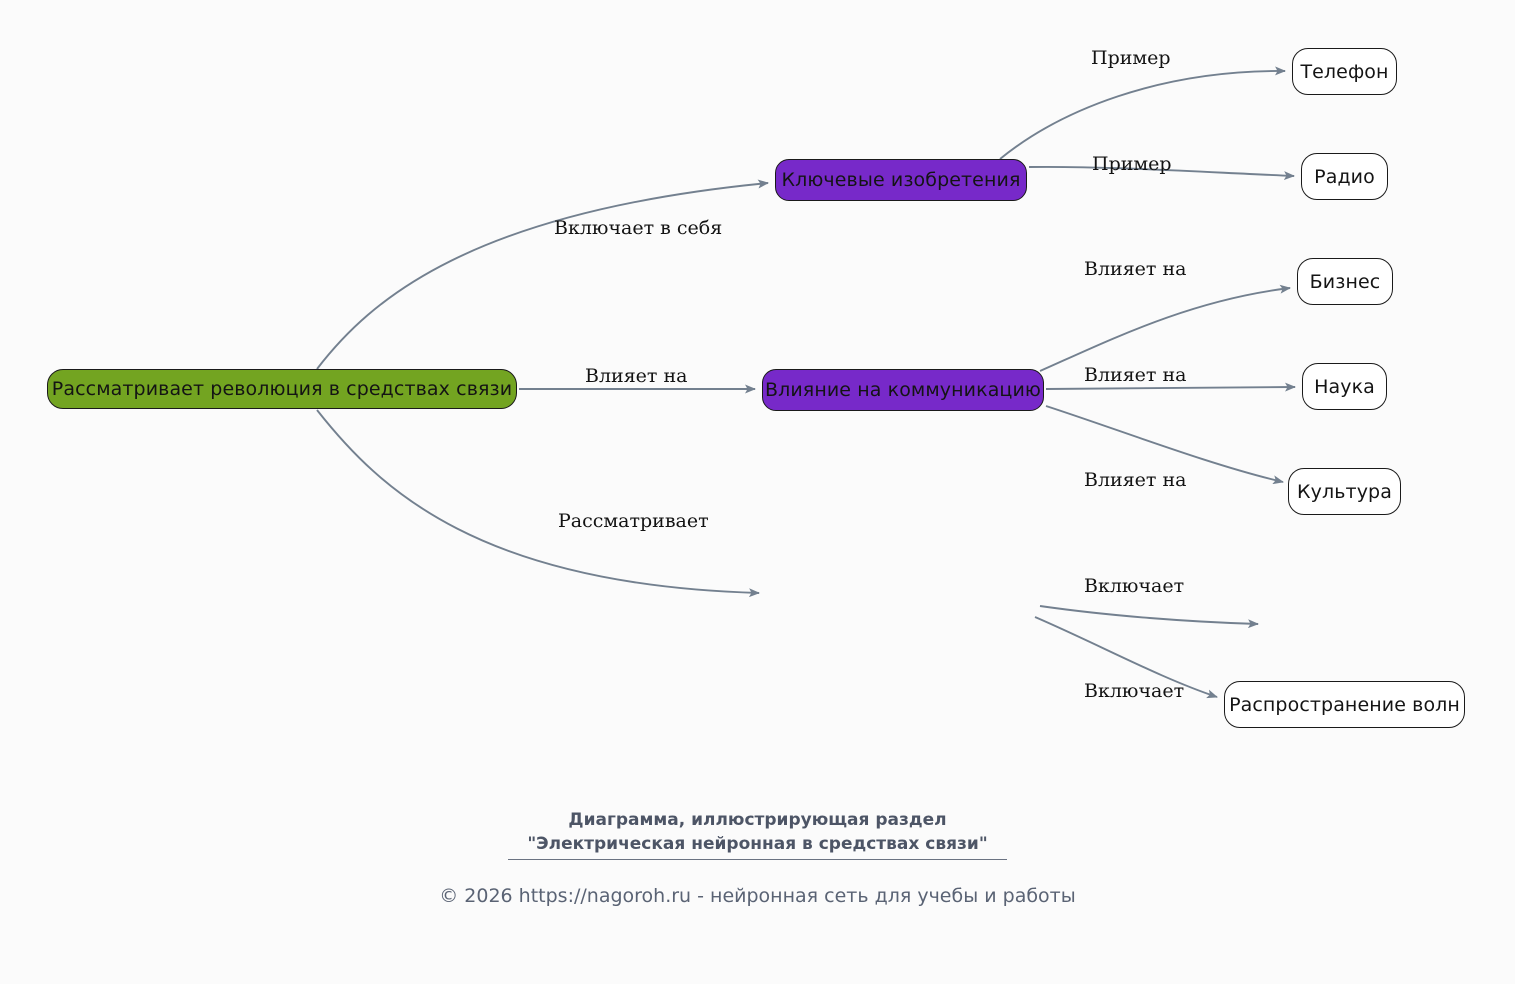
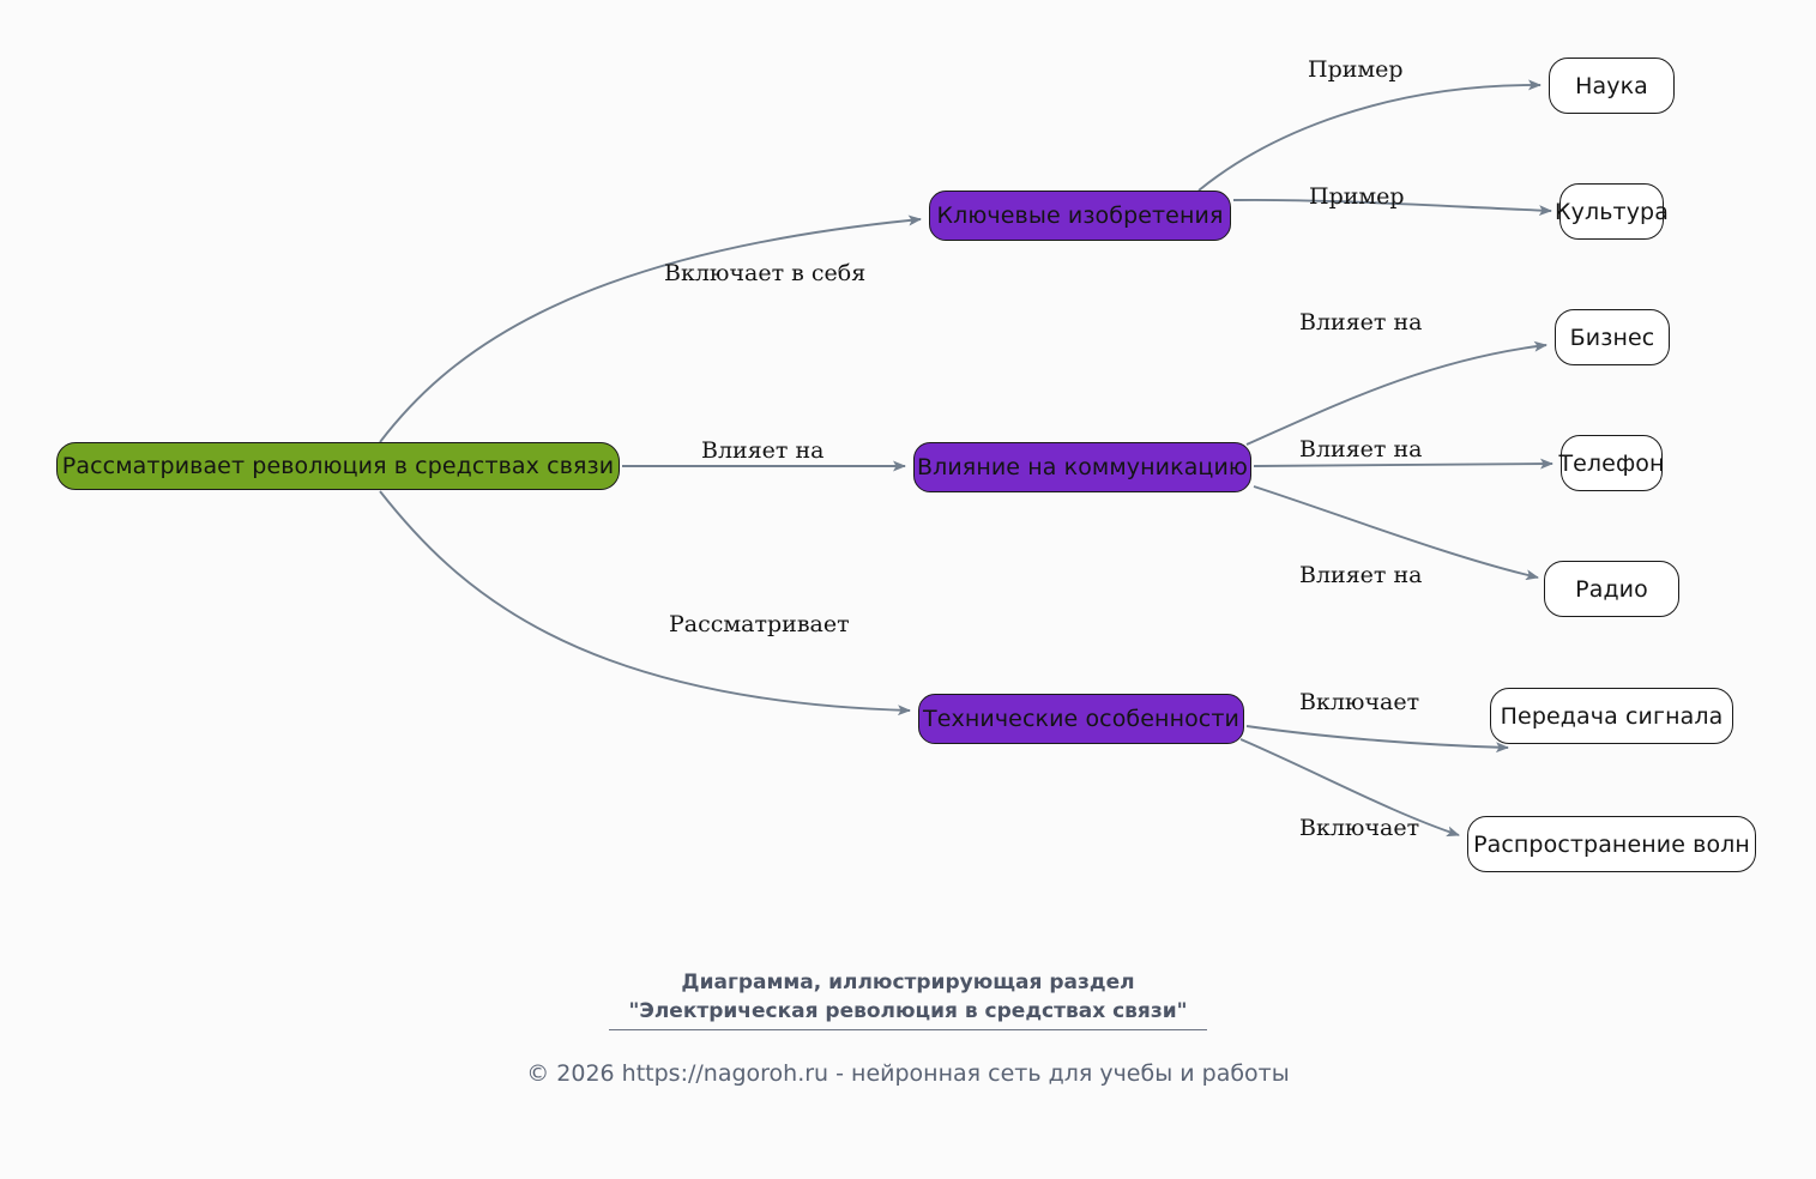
  Рассматривает революция в средствах связи
  Ключевые изобретения
  Влияние на коммуникацию
+ Технические особенности
- Телефон
+ Наука
- Радио
+ Культура
  Бизнес
- Наука
+ Телефон
- Культура
+ Радио
+ Передача сигнала
  Распространение волн
  Включает в себя
  Влияет на
  Рассматривает
  Пример
  Пример
  Влияет на
  Влияет на
  Влияет на
  Включает
  Включает
  Диаграмма, иллюстрирующая раздел
- "Электрическая нейронная в средствах связи"
+ "Электрическая революция в средствах связи"
  © 2026 https://nagoroh.ru - нейронная сеть для учебы и работы
